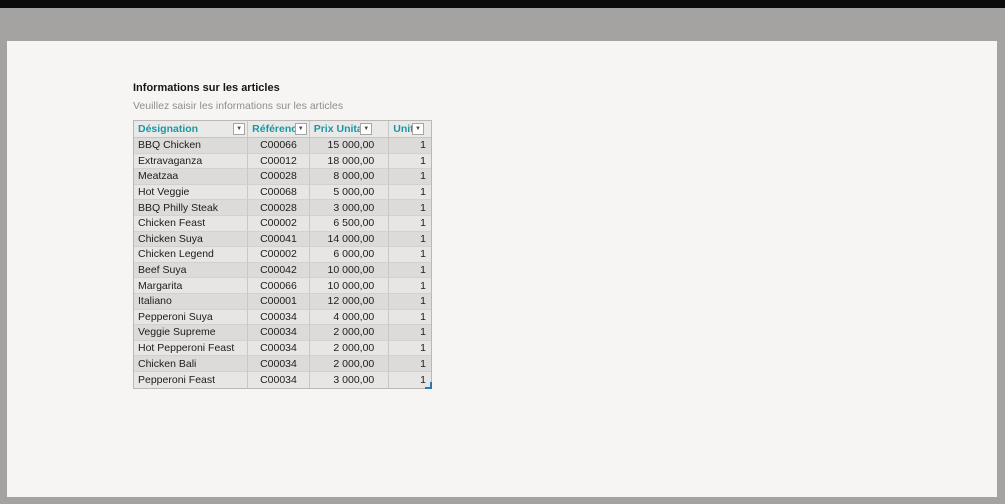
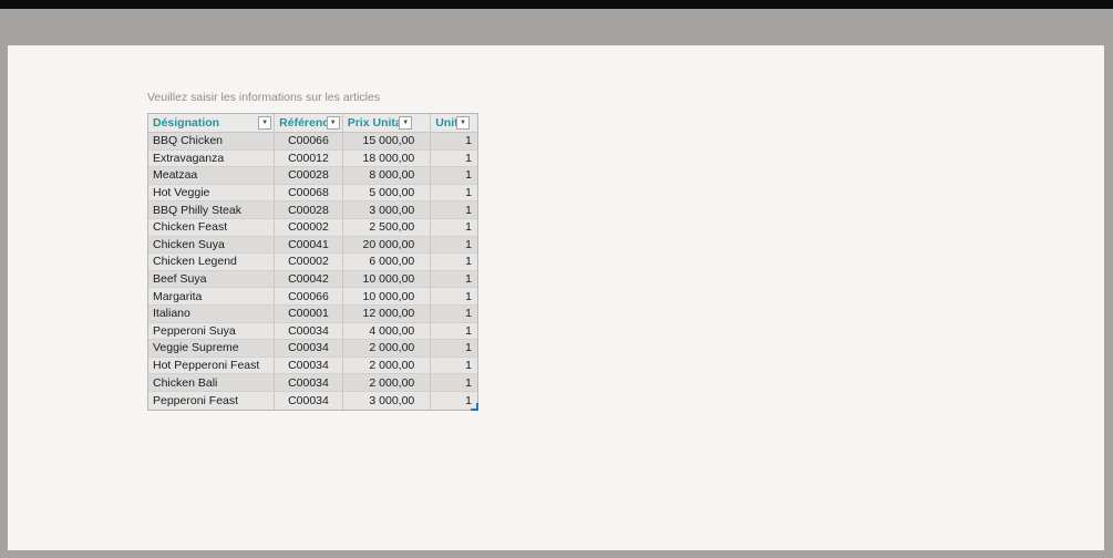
- Informations sur les articles
  Veuillez saisir les informations sur les articles
  Désignation
  Référen
  BBQ Chicken
  C00066
  15 000,00
  1
  Extravaganza
  C00012
  18 000,00
  1
  Meatzaa
  C00028
  8 000,00
  1
  Hot Veggie
  C00068
  5 000,00
  1
  BBQ Philly Steak
  C00028
  3 000,00
  1
  Chicken Feast
  C00002
- 6 500,00
+ 2 500,00
  1
  Chicken Suya
  C00041
- 14 000,00
+ 20 000,00
  1
  Chicken Legend
  C00002
  6 000,00
  1
  Beef Suya
  C00042
  10 000,00
  1
  Margarita
  C00066
  10 000,00
  1
  Italiano
  C00001
  12 000,00
  1
  Pepperoni Suya
  C00034
  4 000,00
  1
  Veggie Supreme
  C00034
  2 000,00
  1
  Hot Pepperoni Feast
  C00034
  2 000,00
  1
  Chicken Bali
  C00034
  2 000,00
  1
  Pepperoni Feast
  C00034
  3 000,00
  1
